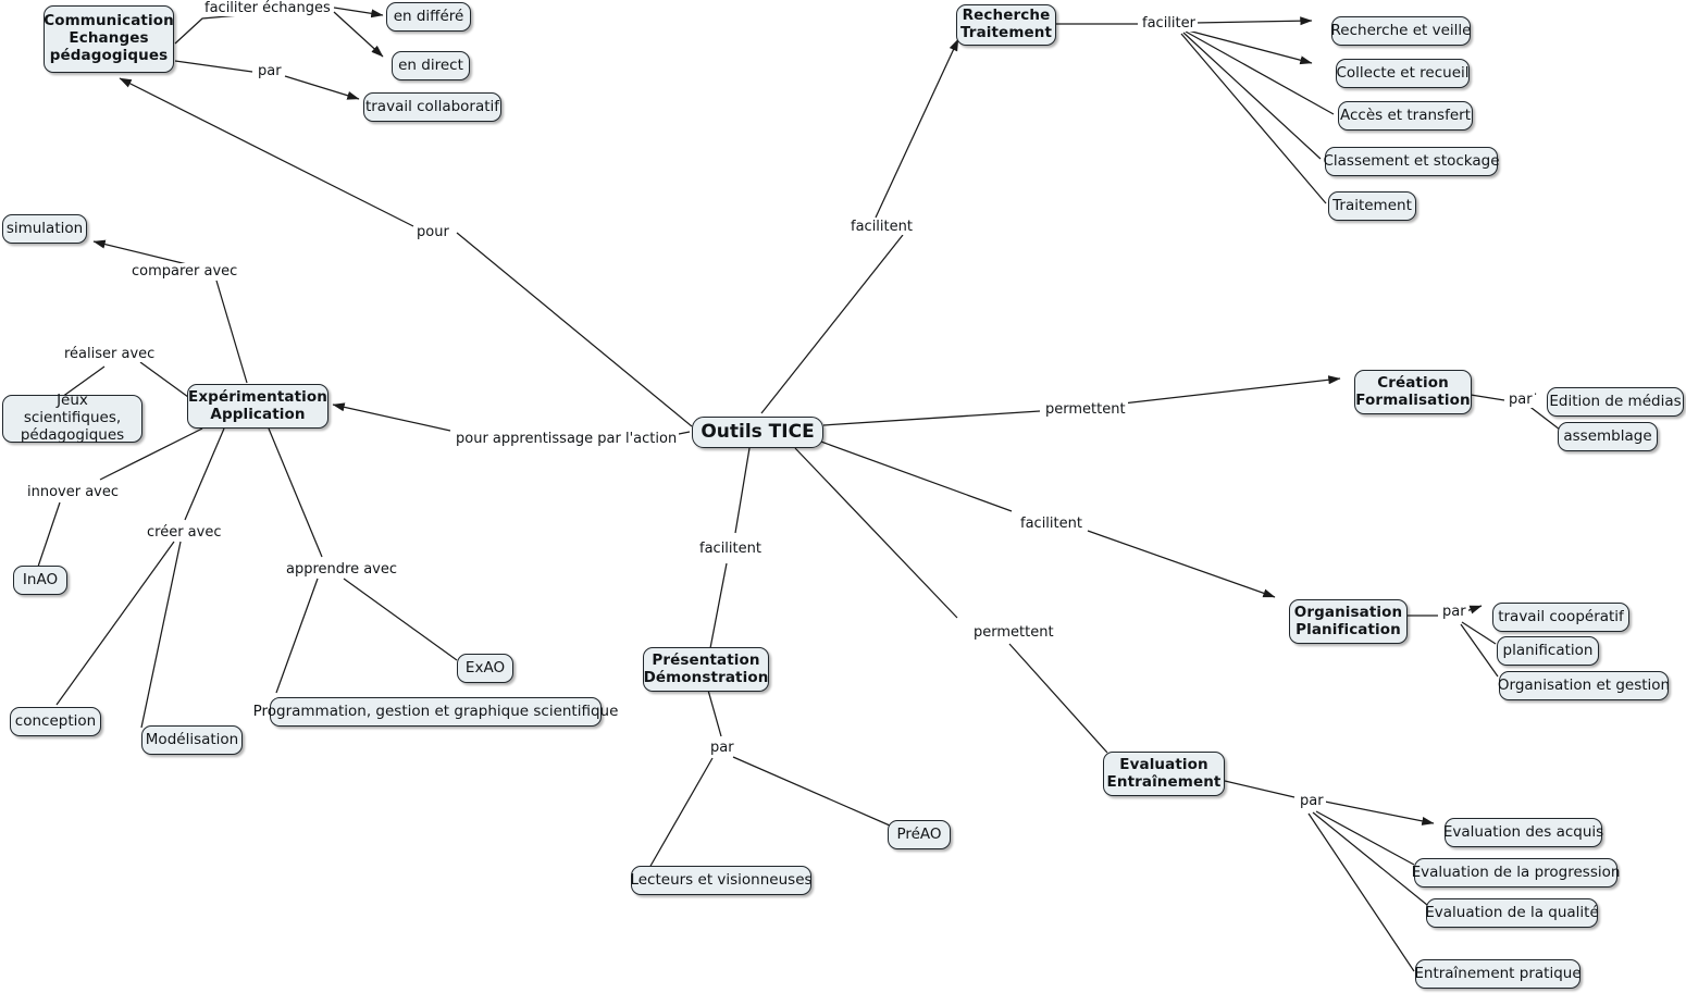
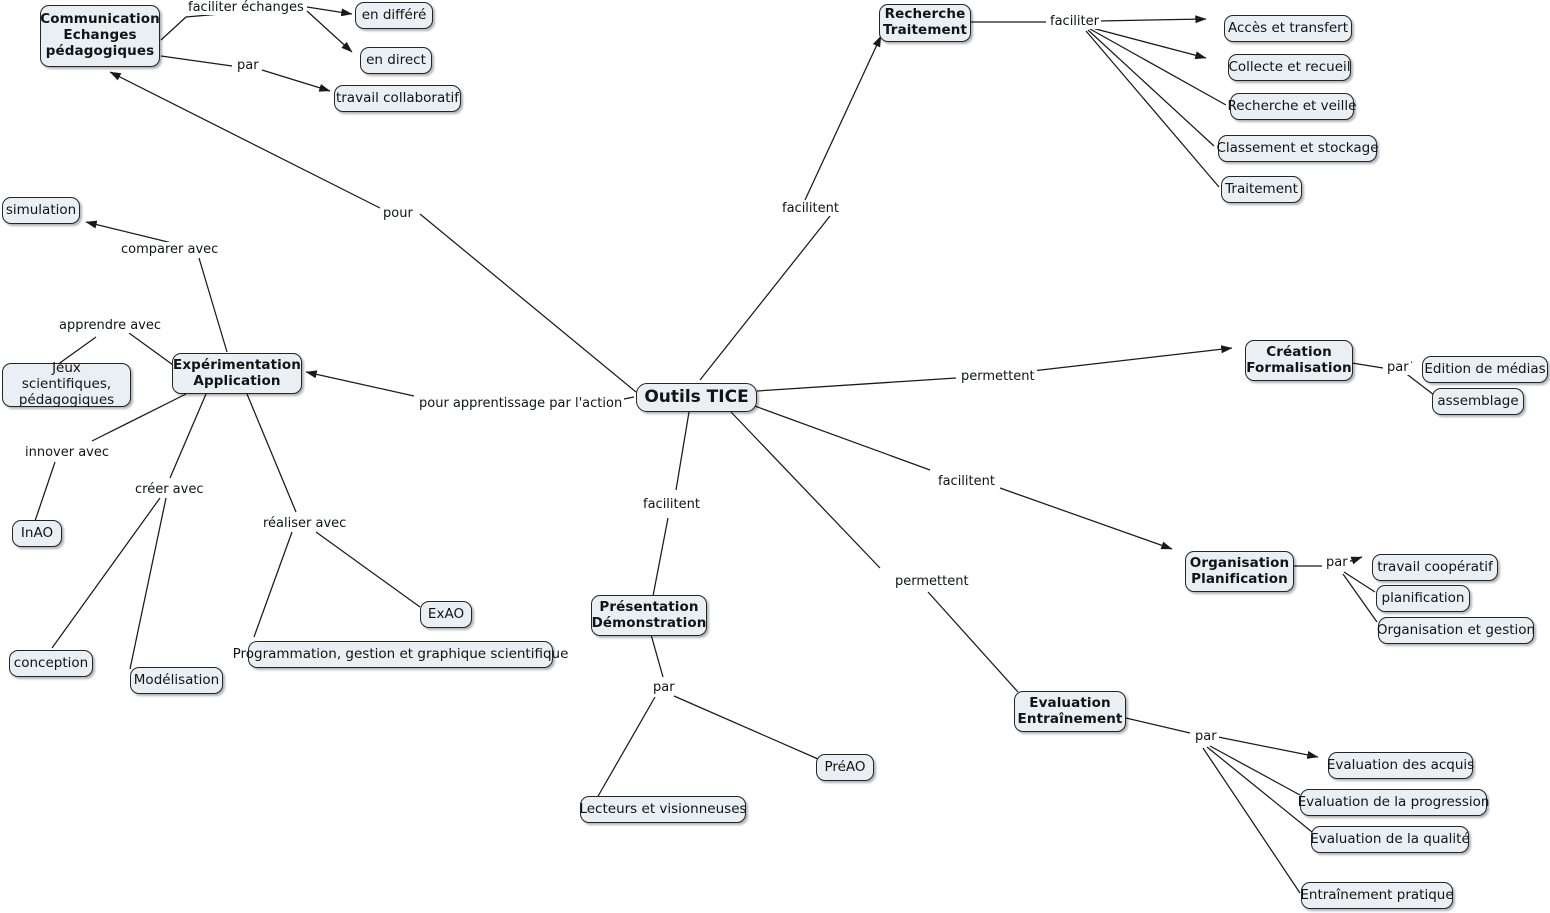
  Outils TICE
  Communication
  Echanges
  pédagogiques
  en différé
  en direct
  travail collaboratif
  Recherche
  Traitement
- Recherche et veille
+ Accès et transfert
  Collecte et recueil
- Accès et transfert
+ Recherche et veille
  Classement et stockage
  Traitement
  Expérimentation
  Application
  simulation
  Jeux scientifiques,
  pédagogiques
  InAO
  conception
  Modélisation
  ExAO
  Programmation, gestion et graphique scientifique
  Création
  Formalisation
  Edition de médias
  assemblage
  Organisation
  Planification
  travail coopératif
  planification
  Organisation et gestion
  Présentation
  Démonstration
  Lecteurs et visionneuses
  PréAO
  Evaluation
  Entraînement
  Evaluation des acquis
  Evaluation de la progression
  Evaluation de la qualité
  Entraînement pratique
  faciliter échanges
  par
  pour
  facilitent
  faciliter
  pour apprentissage par l'action
  comparer avec
- réaliser avec
+ apprendre avec
  innover avec
  créer avec
- apprendre avec
+ réaliser avec
  permettent
  par
  facilitent
  par
  facilitent
  par
  permettent
  par
